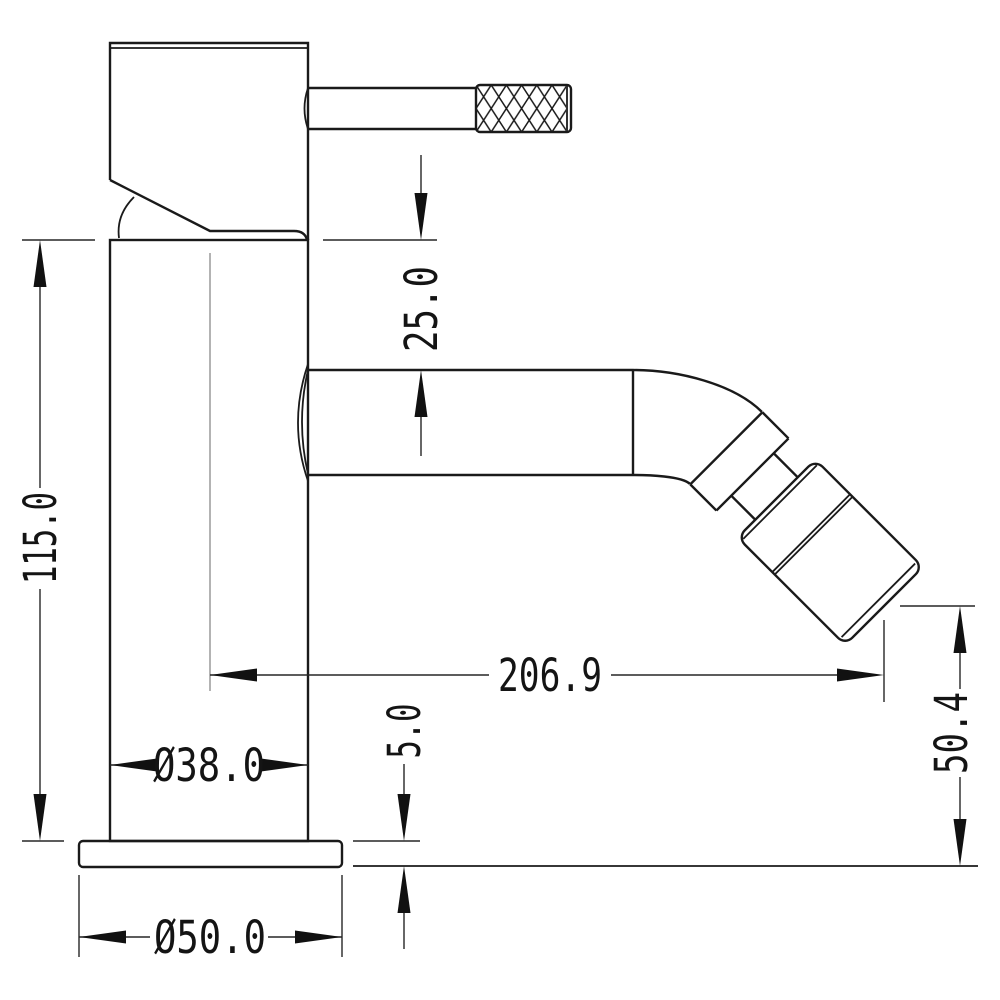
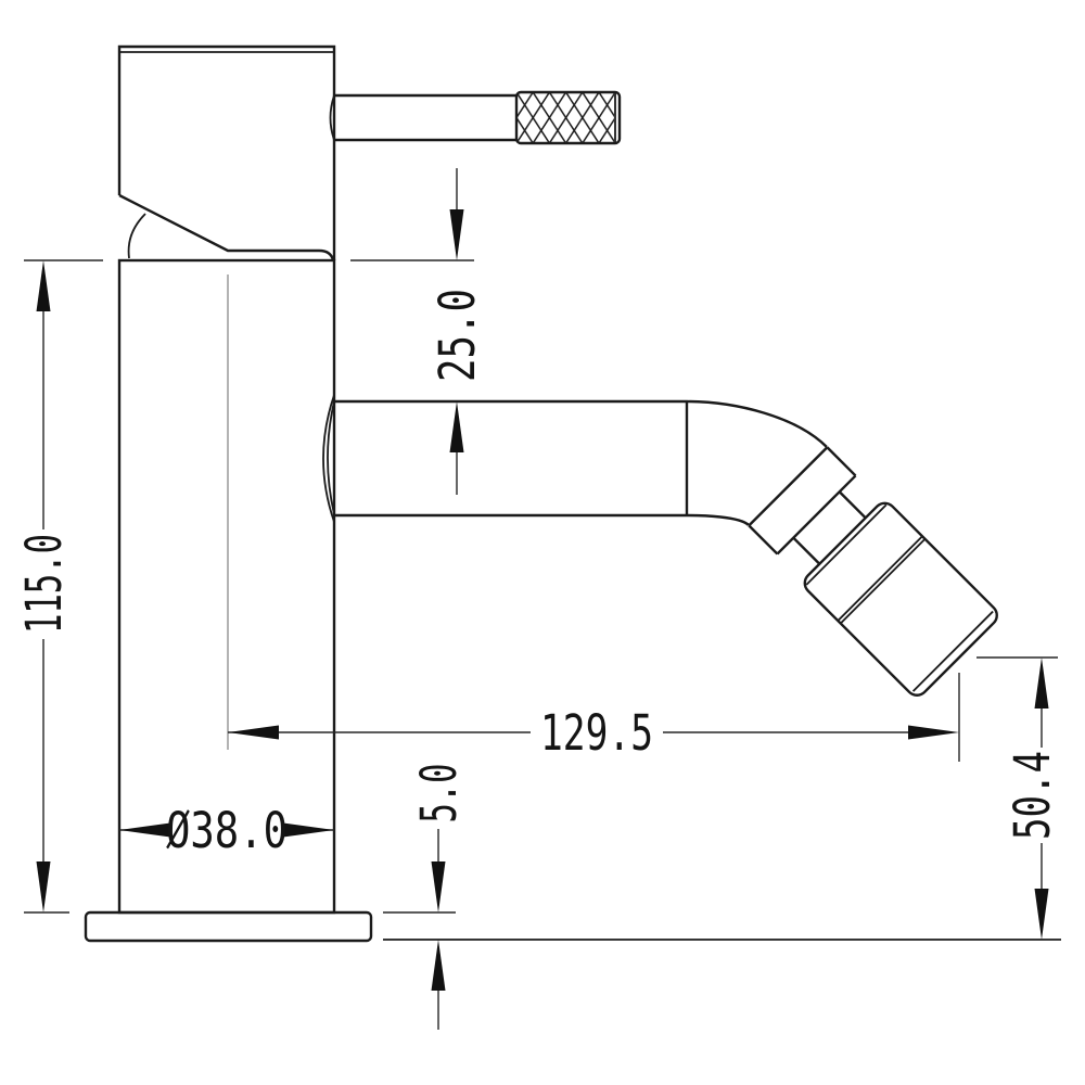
- 206.9
+ 129.5
  Ø38.0
- Ø50.0
